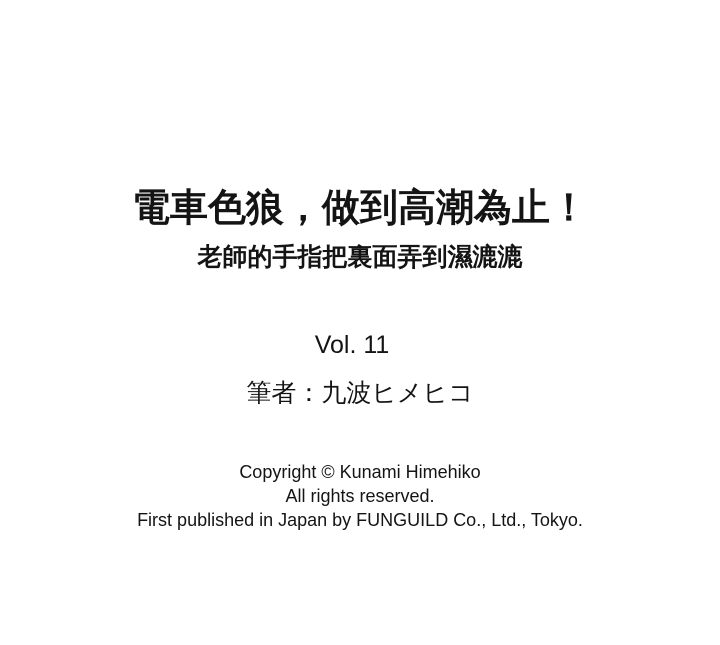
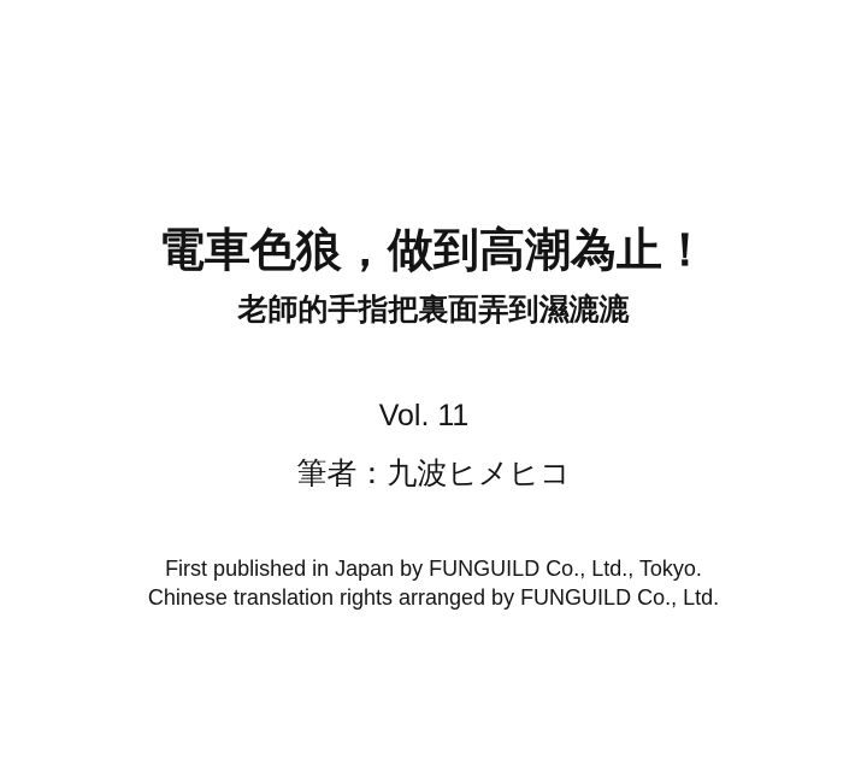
  電車色狼，做到高潮為止！
  老師的手指把裏面弄到濕漉漉
  Vol. 11
  筆者：九波ヒメヒコ
- Copyright © Kunami Himehiko
- All rights reserved.
  First published in Japan by FUNGUILD Co., Ltd., Tokyo.
+ Chinese translation rights arranged by FUNGUILD Co., Ltd.
